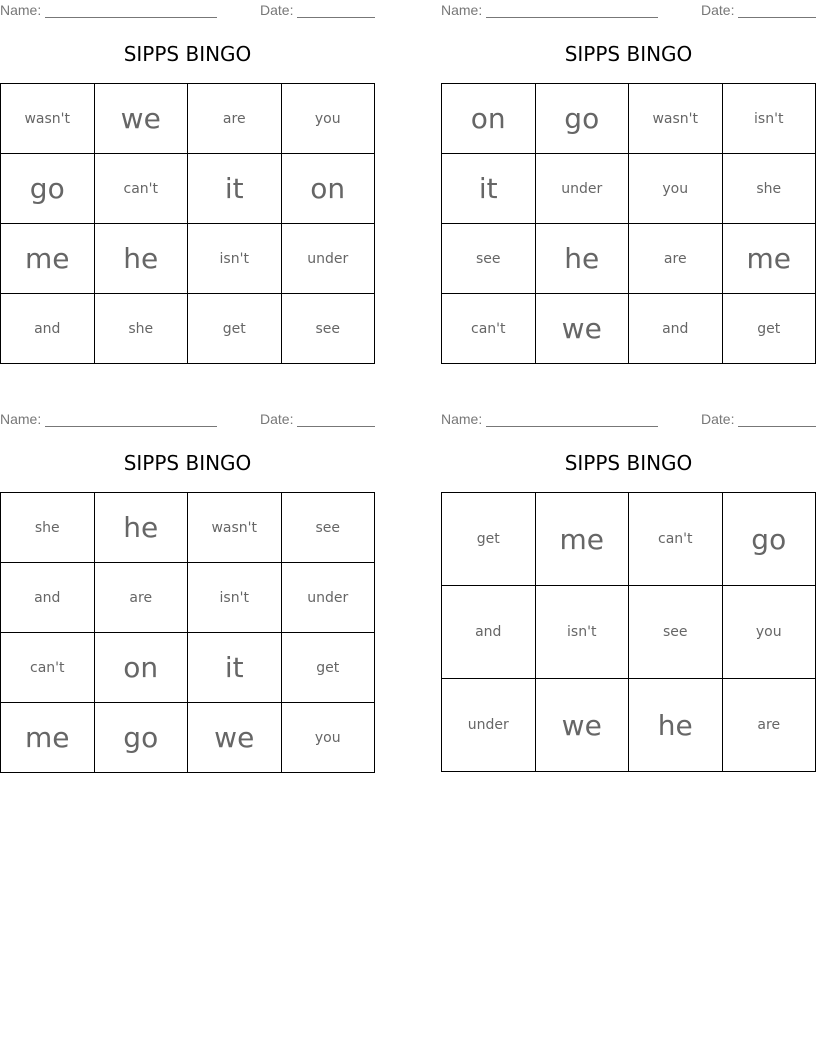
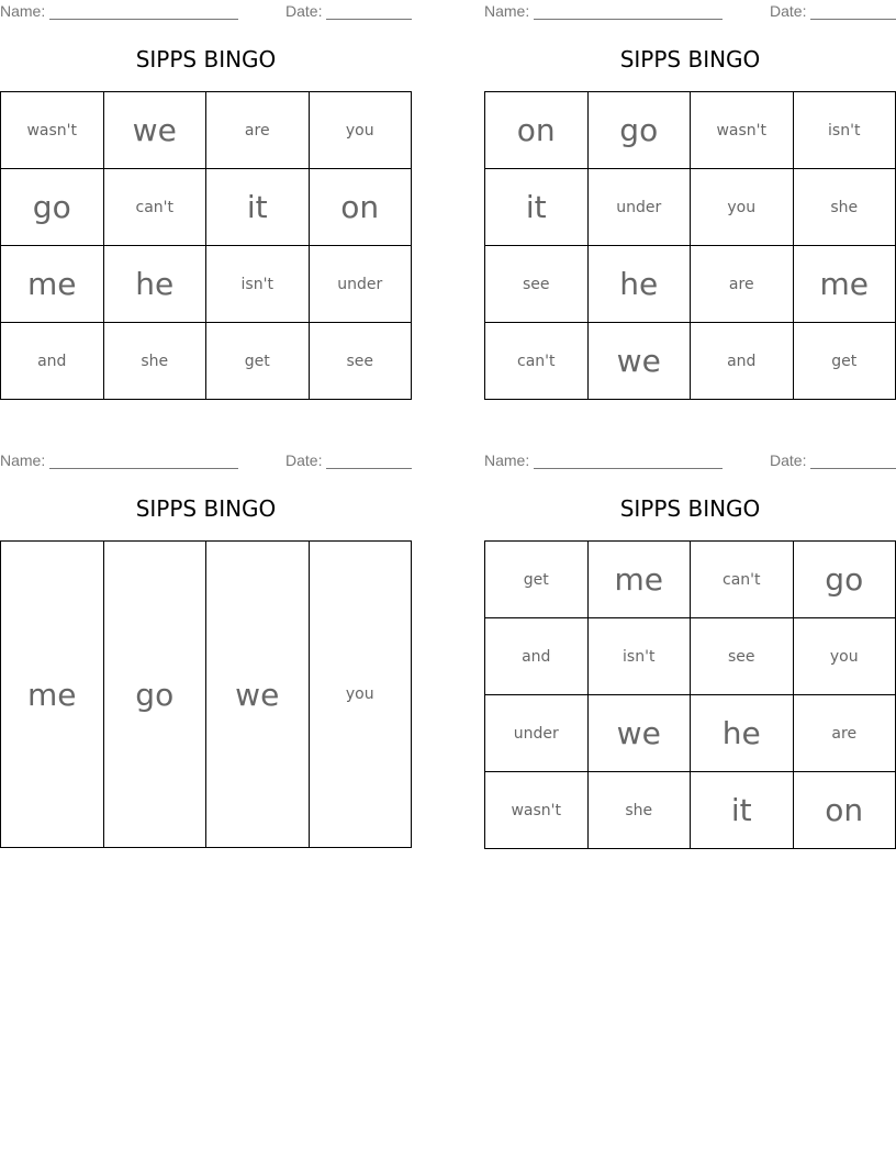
  Name:
  Date:
  SIPPS BINGO
  wasn't	we	are	you
  go	can't	it	on
  me	he	isn't	under
  and	she	get	see
  Name:
  Date:
  SIPPS BINGO
  on	go	wasn't	isn't
  it	under	you	she
  see	he	are	me
  can't	we	and	get
  Name:
  Date:
  SIPPS BINGO
- she	he	wasn't	see
- and	are	isn't	under
- can't	on	it	get
  me	go	we	you
  Name:
  Date:
  SIPPS BINGO
  get	me	can't	go
  and	isn't	see	you
  under	we	he	are
+ wasn't	she	it	on
